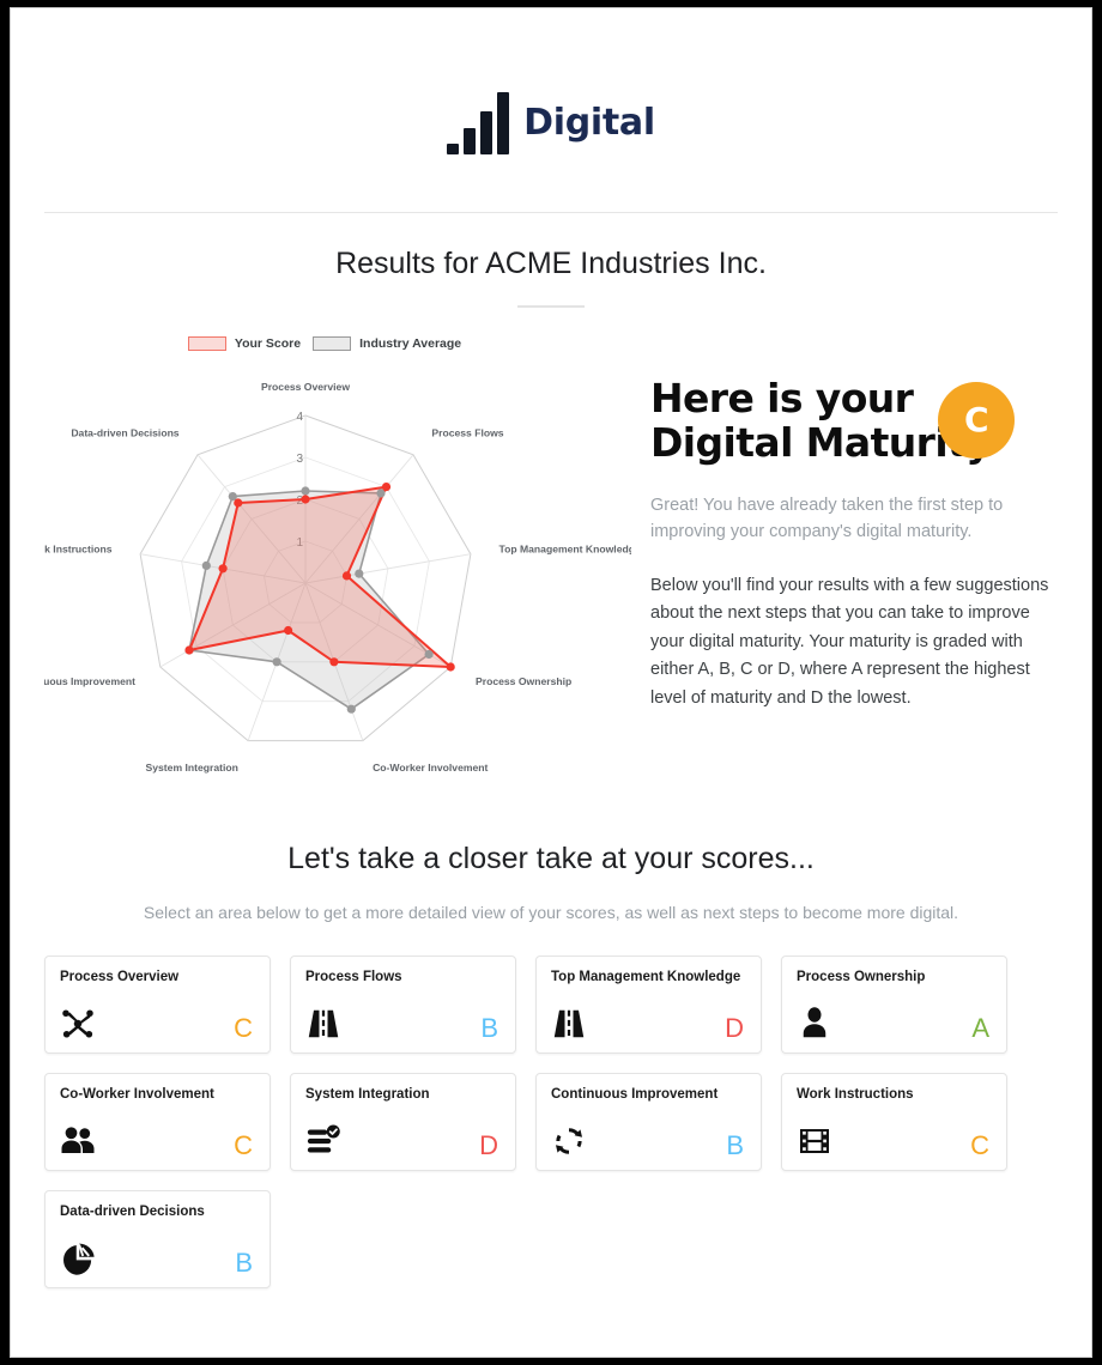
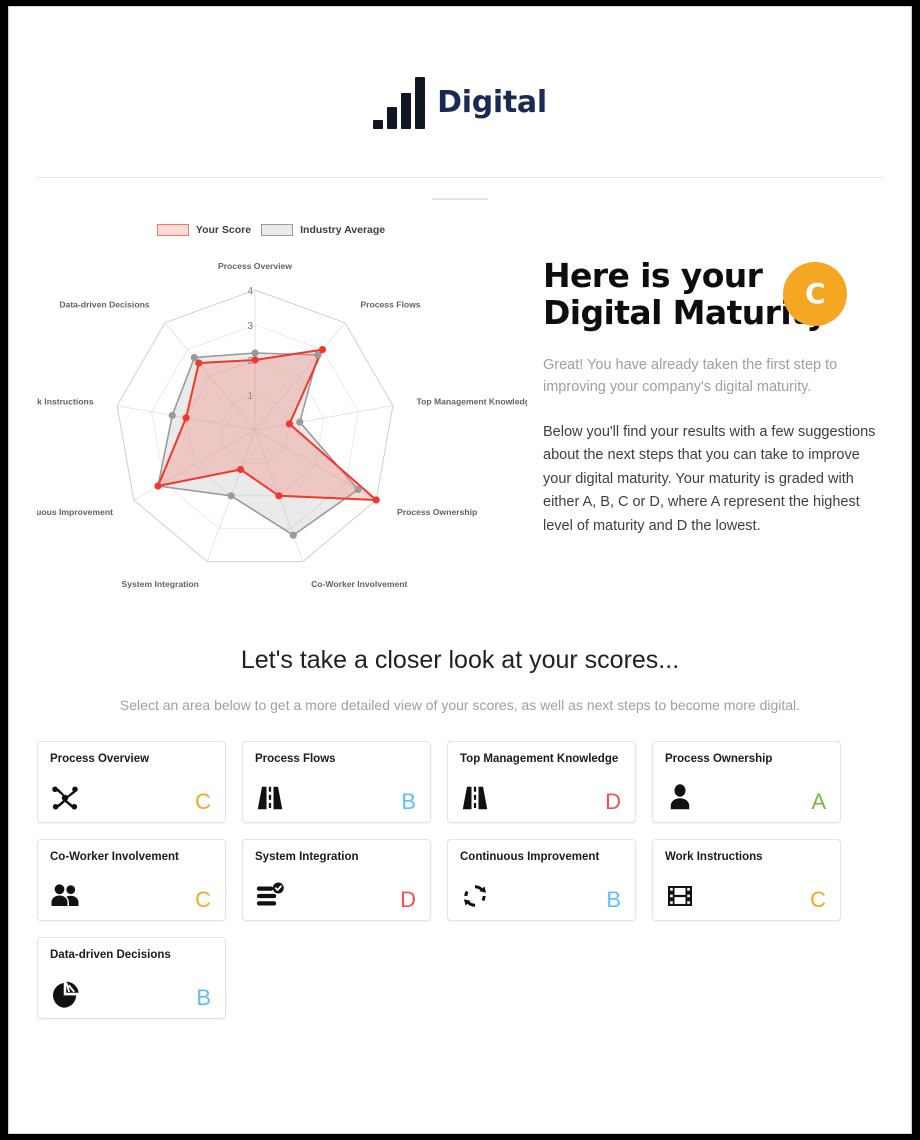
  Digital
- Results for ACME Industries Inc.
  Your Score
  Industry Average
  1
  2
  3
  4
  Process Overview
  Process Flows
  Top Management Knowled
  Process Ownership
  Co-Worker Involvement
  System Integration
  uous Improvement
  k Instructions
  Data-driven Decisions
  Here is your
  Digital Maturi
  C
  Great! You have already taken the first step to improving your company's digital maturity.
  Below you'll find your results with a few suggestions about the next steps that you can take to improve your digital maturity. Your maturity is graded with either A, B, C or D, where A represent the highest level of maturity and D the lowest.
- Let's take a closer take at your scores...
+ Let's take a closer look at your scores...
  Select an area below to get a more detailed view of your scores, as well as next steps to become more digital.
  Process Overview
  C
  Process Flows
  B
  Top Management Knowledge
  D
  Process Ownership
  A
  Co-Worker Involvement
  C
  System Integration
  D
  Continuous Improvement
  B
  Work Instructions
  C
  Data-driven Decisions
  B
